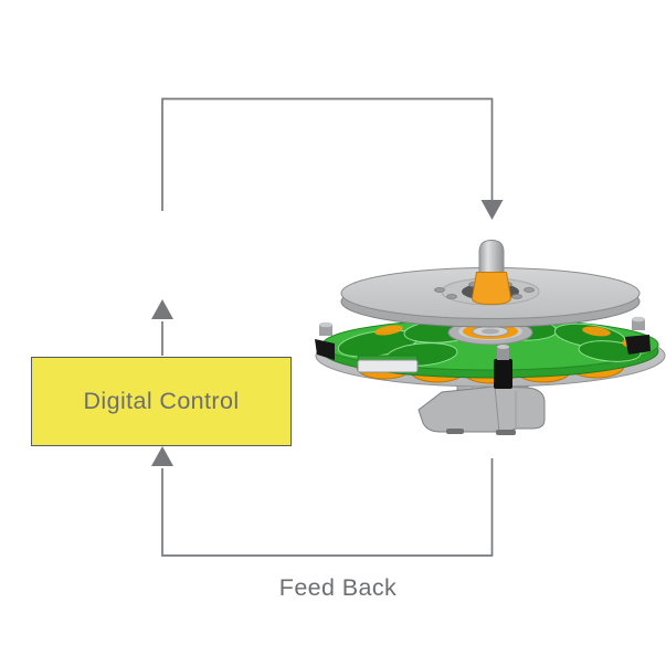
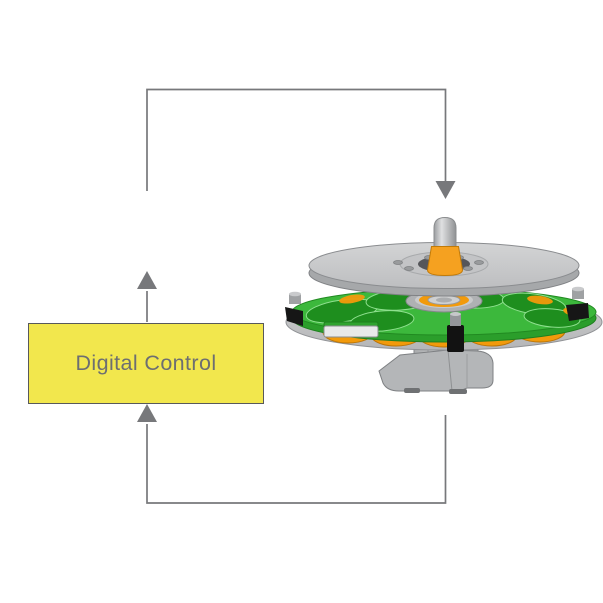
  Digital Control
- Feed Back
